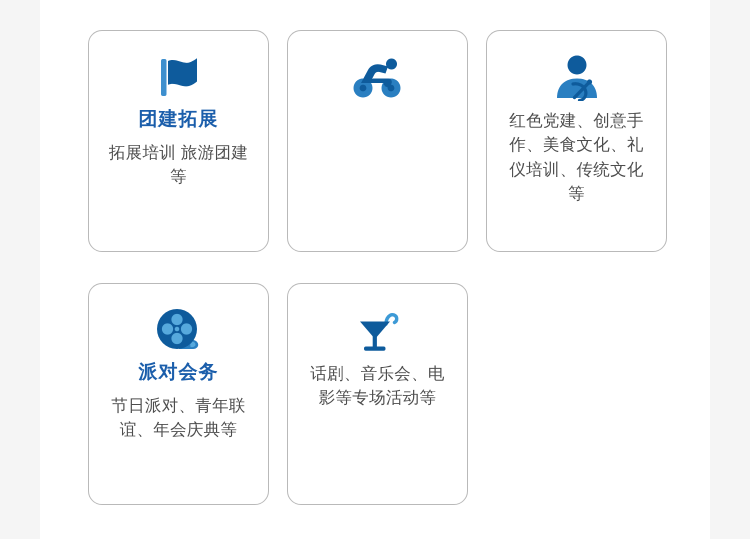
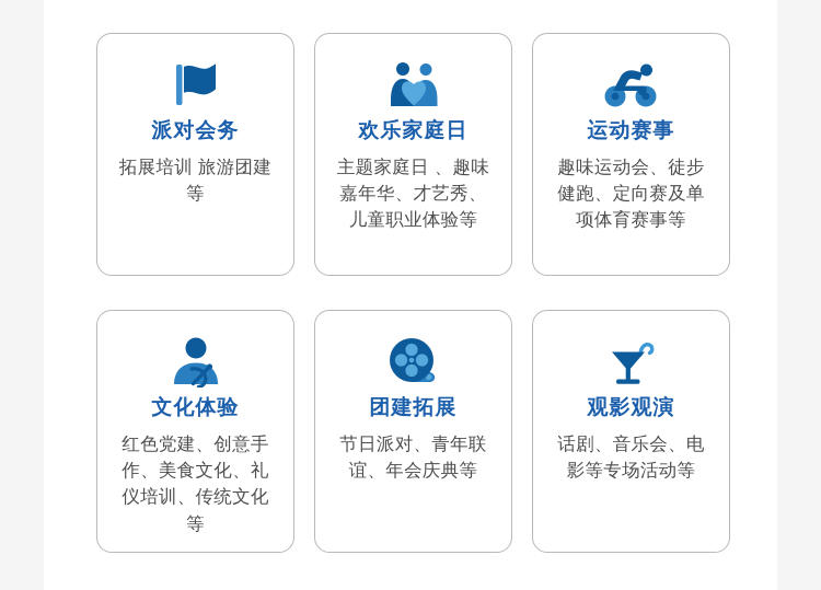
- 团建拓展
+ 派对会务
  拓展培训 旅游团建等
+ 欢乐家庭日
+ 主题家庭日 、趣味嘉年华、才艺秀、儿童职业体验等
+ 运动赛事
+ 趣味运动会、徒步健跑、定向赛及单项体育赛事等
+ 文化体验
  红色党建、创意手作、美食文化、礼仪培训、传统文化等
- 派对会务
+ 团建拓展
  节日派对、青年联谊、年会庆典等
+ 观影观演
  话剧、音乐会、电影等专场活动等
